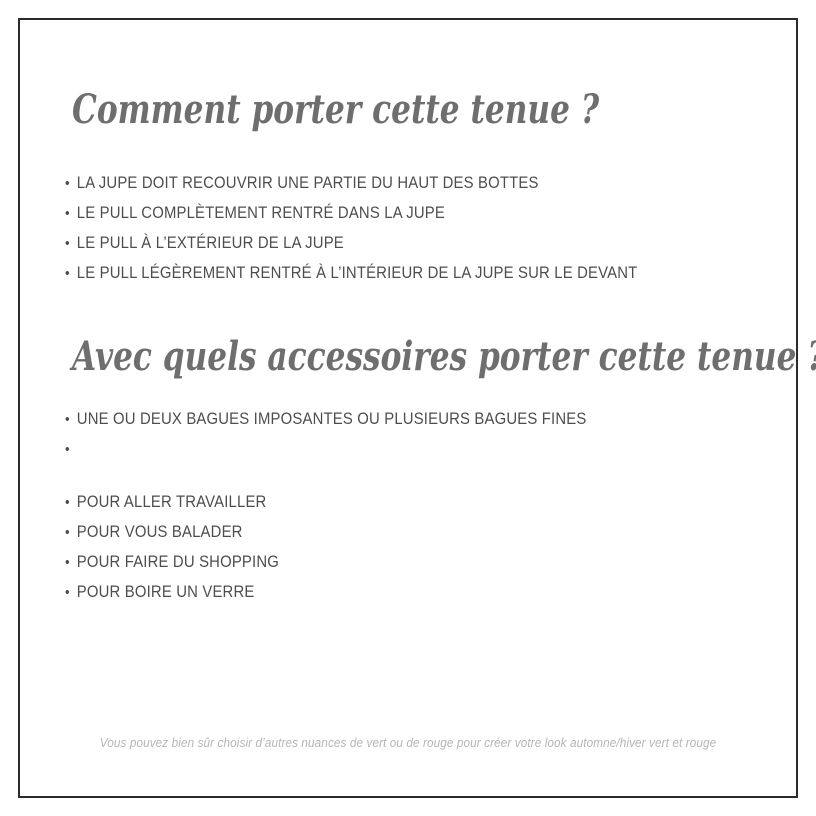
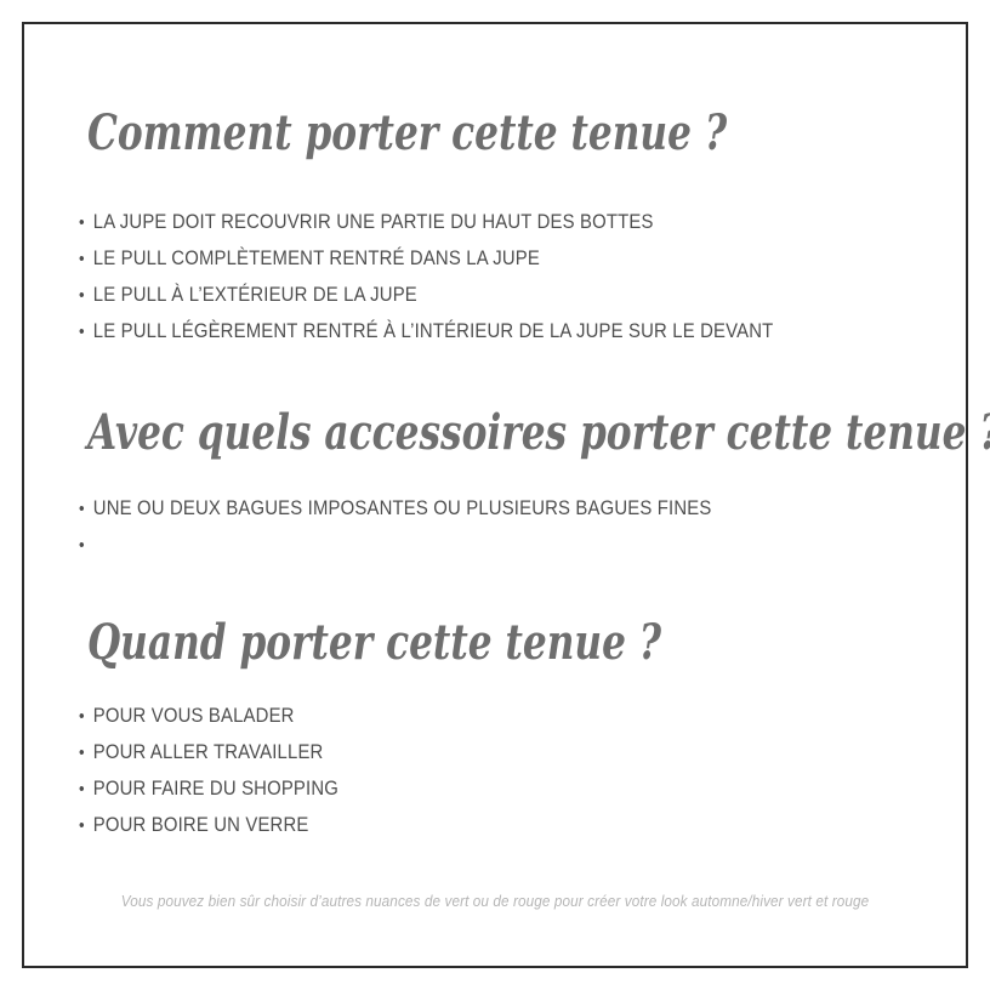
  Comment porter cette tenue ?
  •
  LA JUPE DOIT RECOUVRIR UNE PARTIE DU HAUT DES BOTTES
  •
  LE PULL COMPLÈTEMENT RENTRÉ DANS LA JUPE
  •
  LE PULL À L’EXTÉRIEUR DE LA JUPE
  •
  LE PULL LÉGÈREMENT RENTRÉ À L’INTÉRIEUR DE LA JUPE SUR LE DEVANT
  Avec quels accessoires porter cette tenue
  •
  UNE OU DEUX BAGUES IMPOSANTES OU PLUSIEURS BAGUES FINES
  •
+ Quand porter cette tenue ?
  •
- POUR ALLER TRAVAILLER
+ POUR VOUS BALADER
  •
- POUR VOUS BALADER
+ POUR ALLER TRAVAILLER
  •
  POUR FAIRE DU SHOPPING
  •
  POUR BOIRE UN VERRE
  Vous pouvez bien sûr choisir d’autres nuances de vert ou de rouge pour créer votre look automne/hiver vert et rouge
